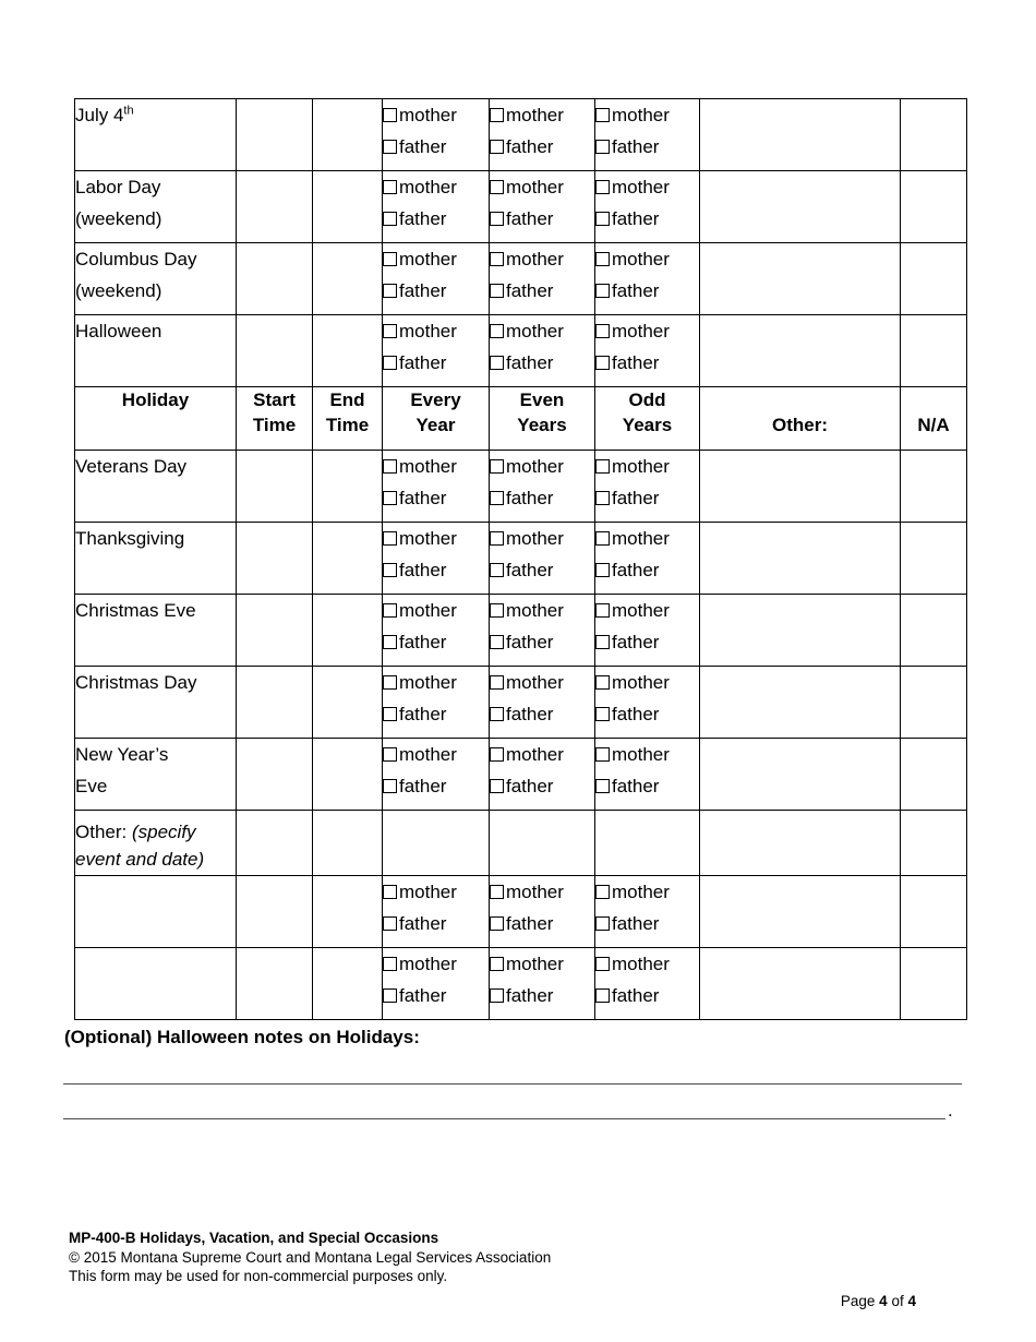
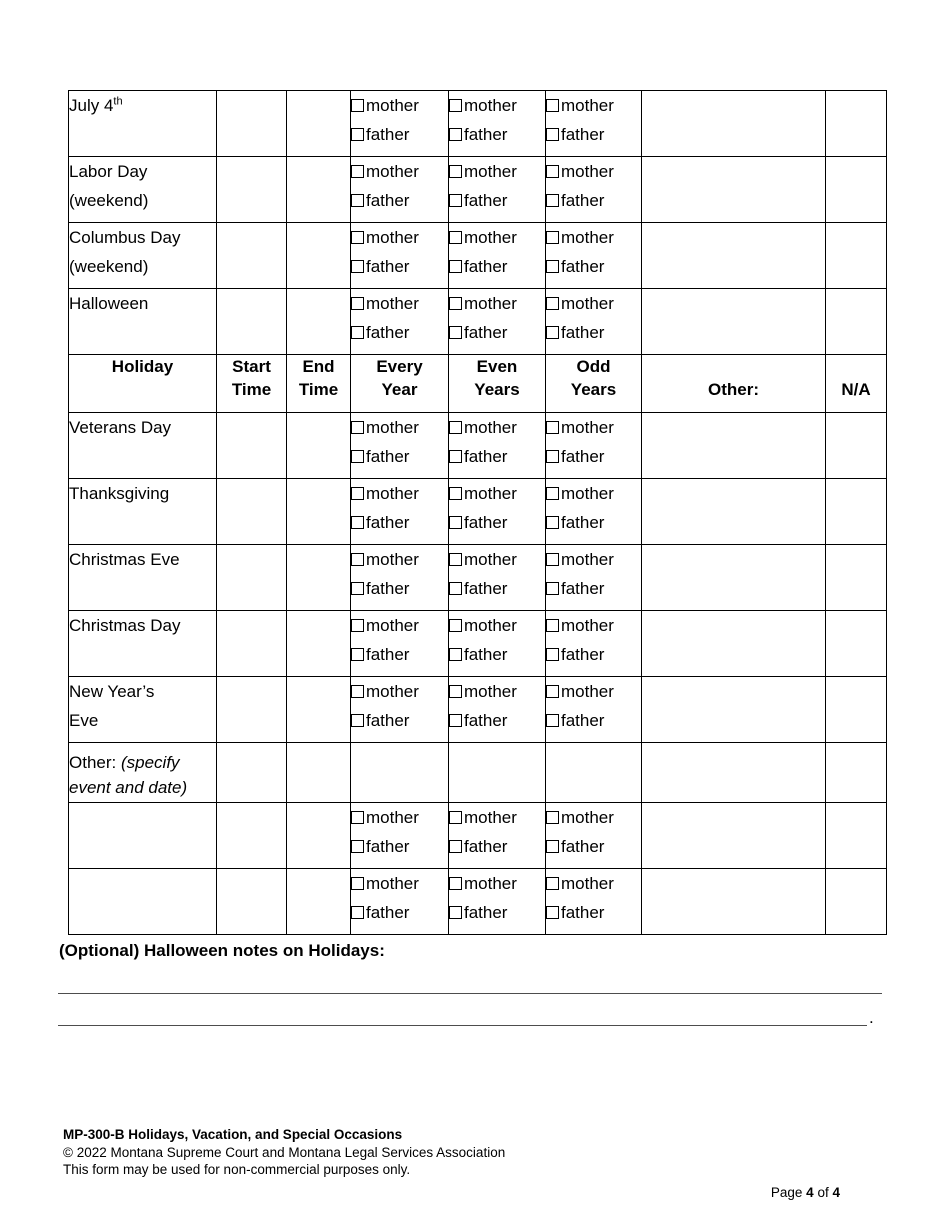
  July 4th			mother father	mother father	mother father
  Labor Day(weekend)			mother father	mother father	mother father
  Columbus Day(weekend)			mother father	mother father	mother father
  Halloween			mother father	mother father	mother father
  Holiday	Start Time	End Time	Every Year	Even Years	Odd Years	Other:	N/A
  Veterans Day			mother father	mother father	mother father
  Thanksgiving			mother father	mother father	mother father
  Christmas Eve			mother father	mother father	mother father
  Christmas Day			mother father	mother father	mother father
  New Year’sEve			mother father	mother father	mother father
  Other: (specifyevent and date)
  			mother father	mother father	mother father
  			mother father	mother father	mother father
  (Optional) Halloween notes on Holidays:
  .
- MP-400-B Holidays, Vacation, and Special Occasions
+ MP-300-B Holidays, Vacation, and Special Occasions
- © 2015 Montana Supreme Court and Montana Legal Services Association
+ © 2022 Montana Supreme Court and Montana Legal Services Association
  This form may be used for non-commercial purposes only.
  Page 4 of 4
